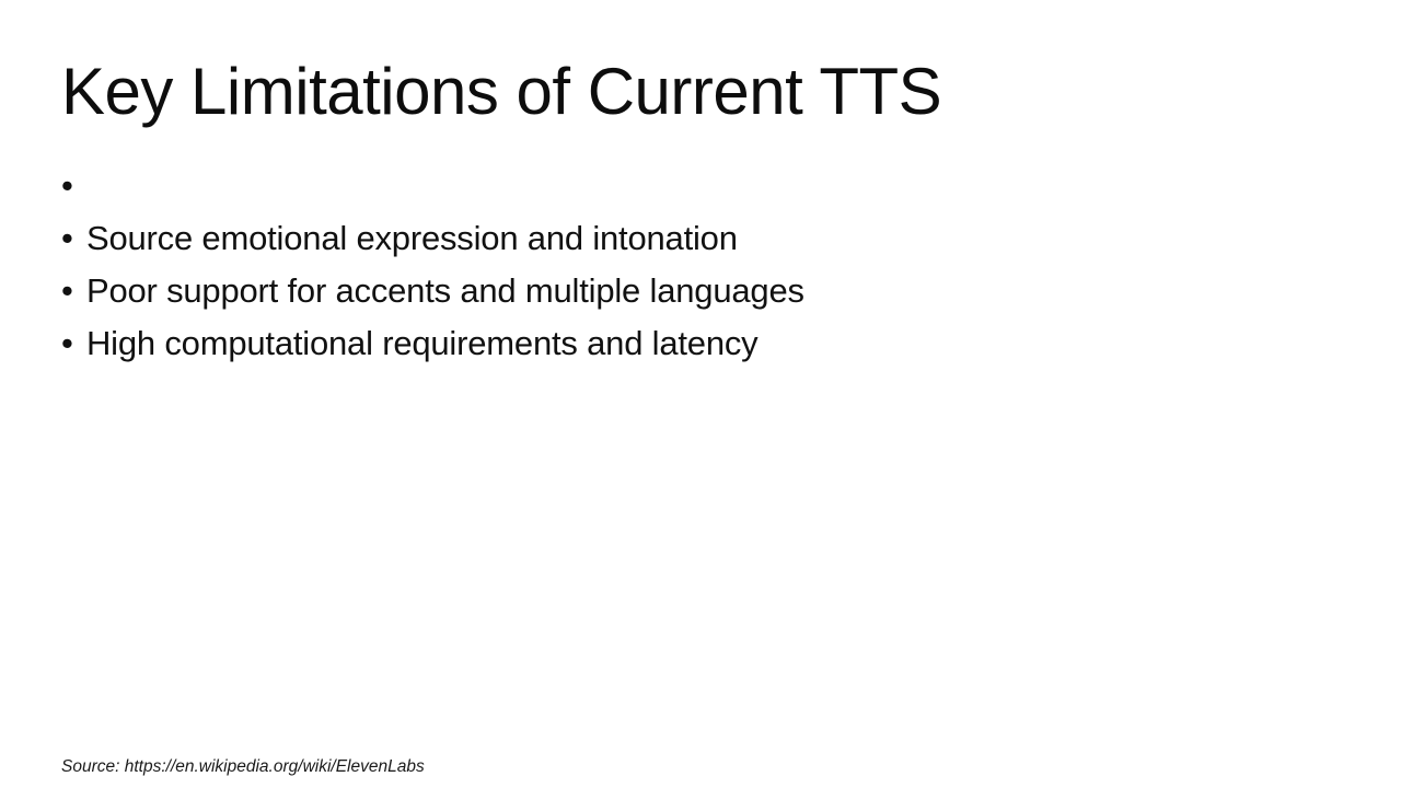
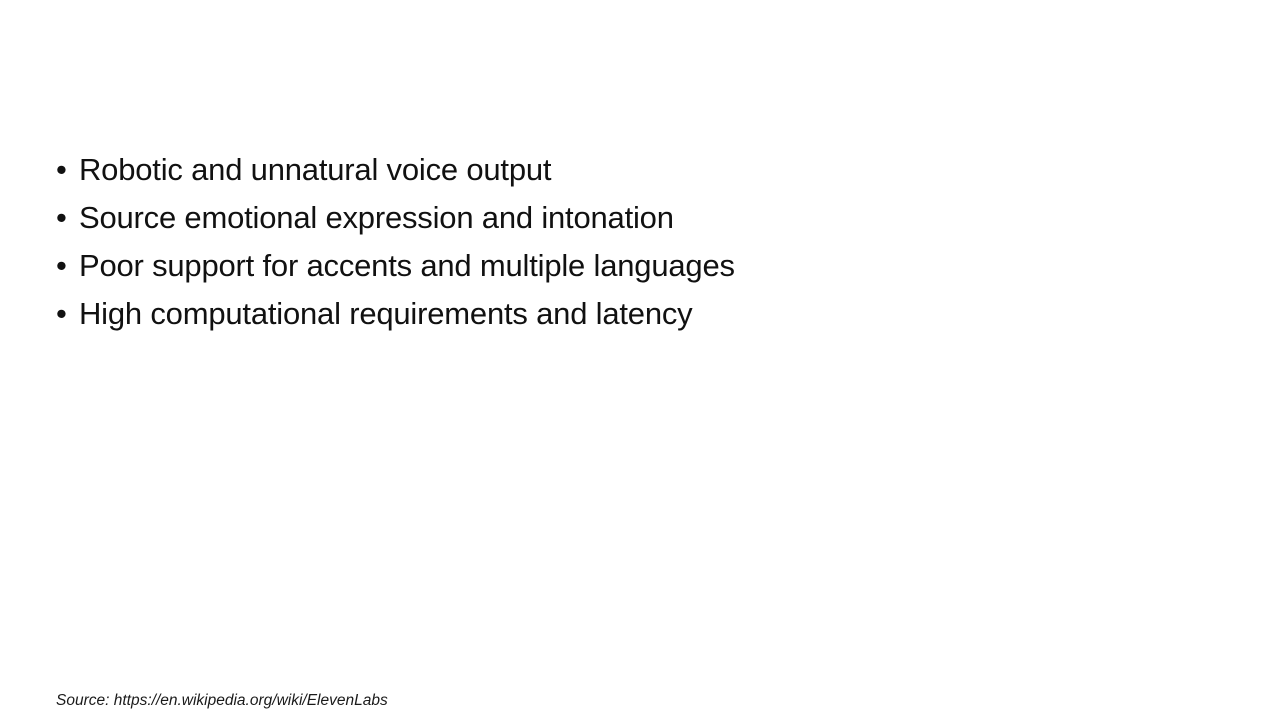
- Key Limitations of Current TTS
  •
+ Robotic and unnatural voice output
  •
  Source emotional expression and intonation
  •
  Poor support for accents and multiple languages
  •
  High computational requirements and latency
  Source: https://en.wikipedia.org/wiki/ElevenLabs
